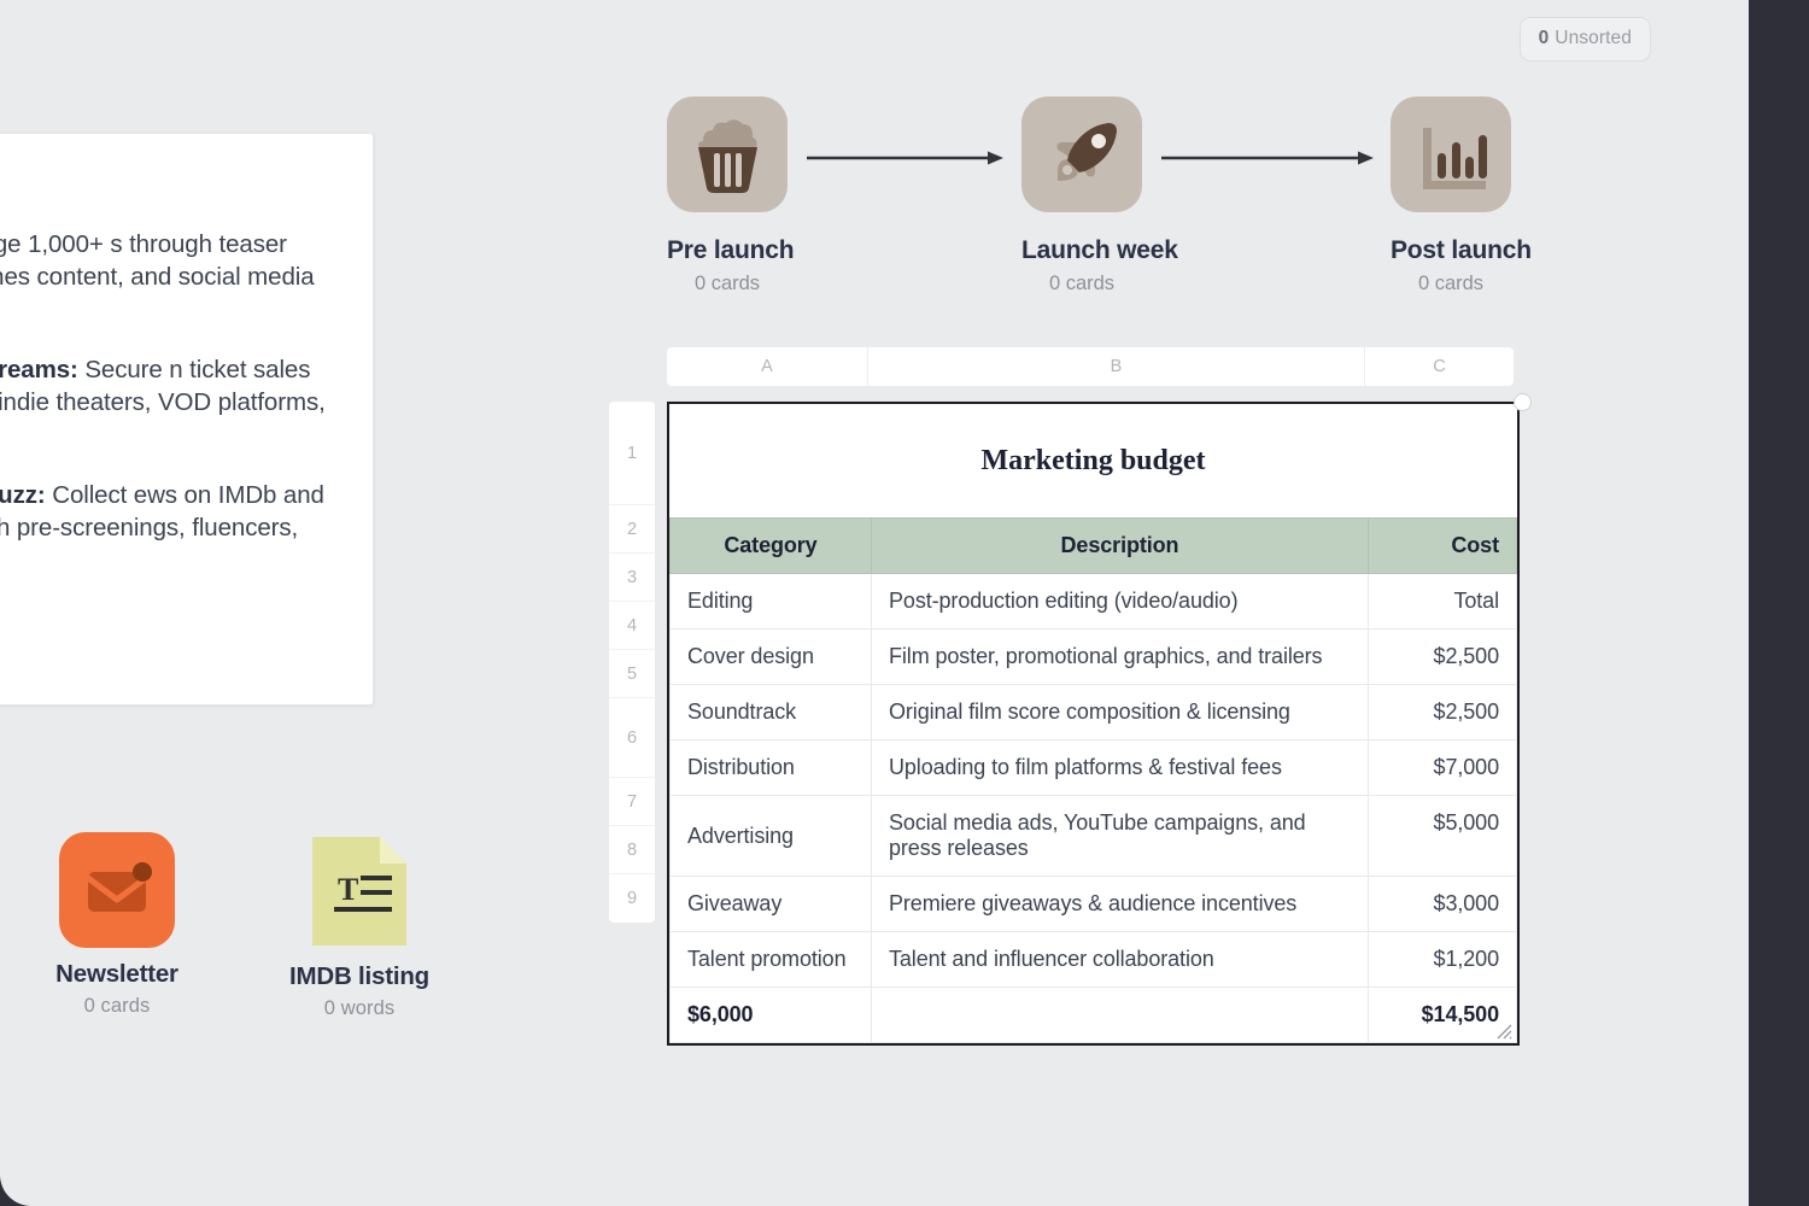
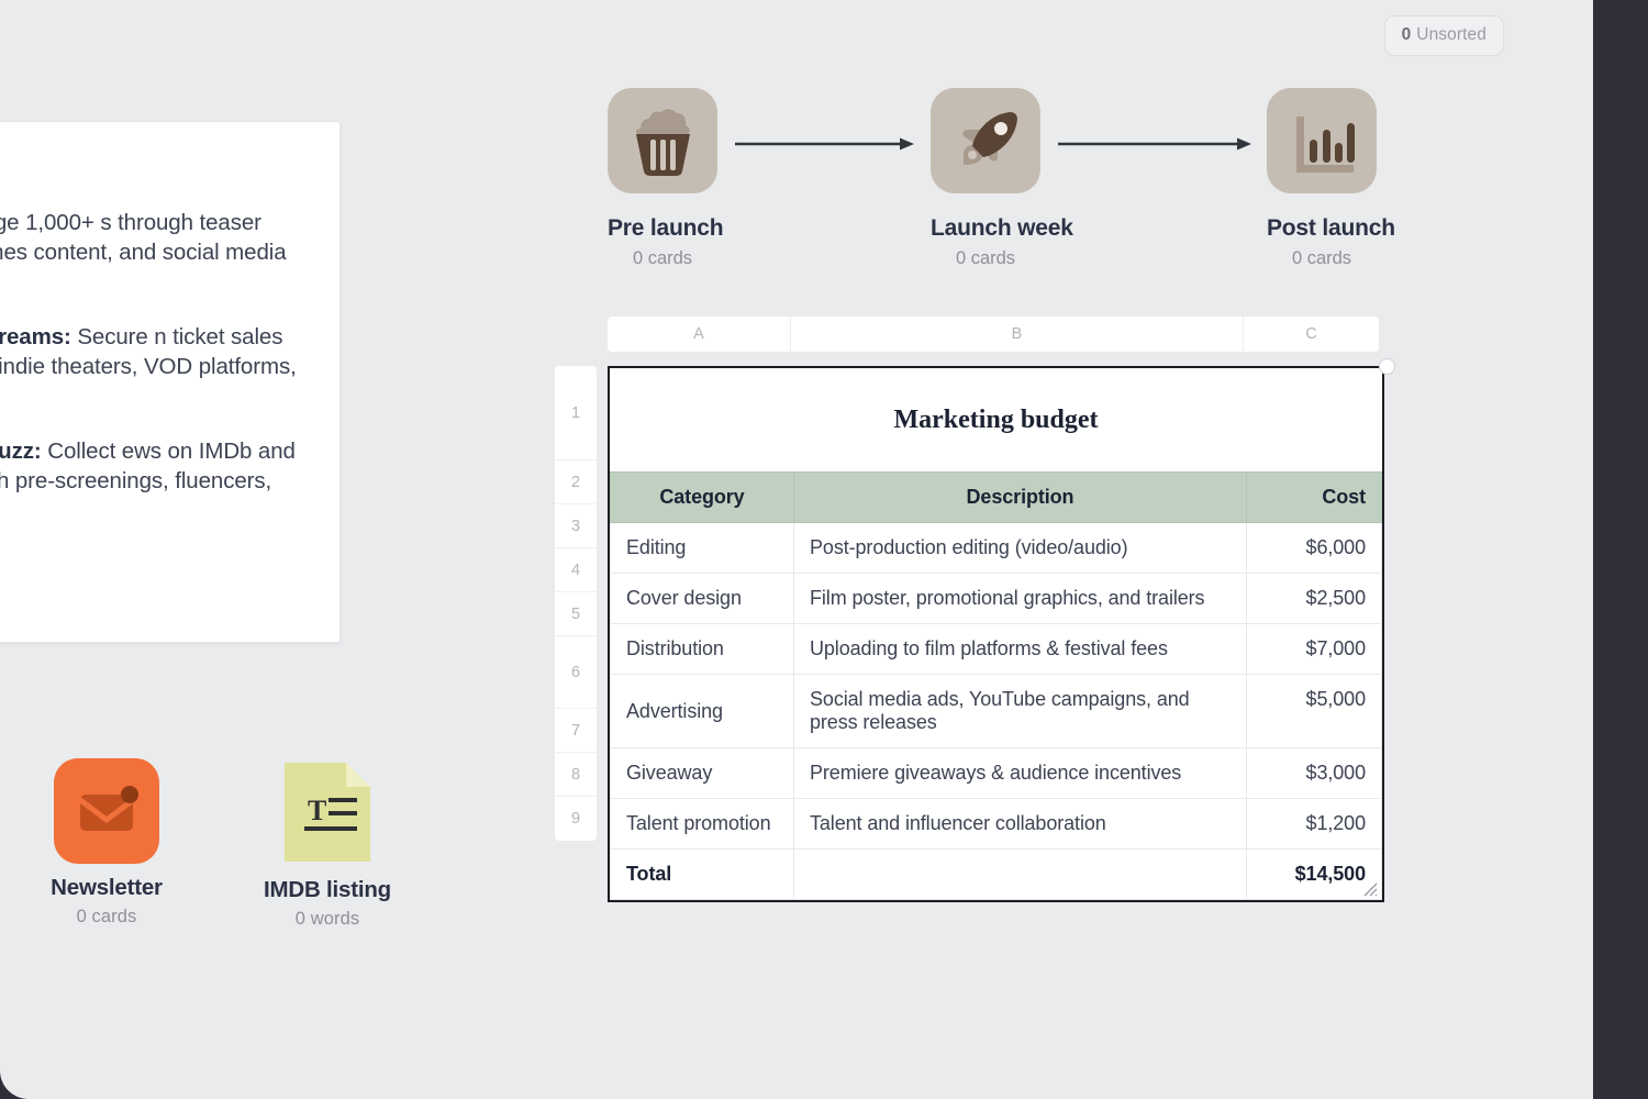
  0
  Unsorted
  Newsletter
  0 cards
  T
  IMDB listing
  0 words
  Pre launch
  0 cards
  Launch week
  0 cards
  Post launch
  0 cards
  A
  B
  C
  1
  2
  3
  4
  5
  6
  7
  8
  9
  Marketing budget
  Category	Description	Cost
- Editing	Post-production editing (video/audio)	Total
+ Editing	Post-production editing (video/audio)	$6,000
  Cover design	Film poster, promotional graphics, and trailers	$2,500
- Soundtrack	Original film score composition & licensing	$2,500
  Distribution	Uploading to film platforms & festival fees	$7,000
  Advertising	Social media ads, YouTube campaigns, and press releases	$5,000
  Giveaway	Premiere giveaways & audience incentives	$3,000
  Talent promotion	Talent and influencer collaboration	$1,200
- $6,000		$14,500
+ Total		$14,500
